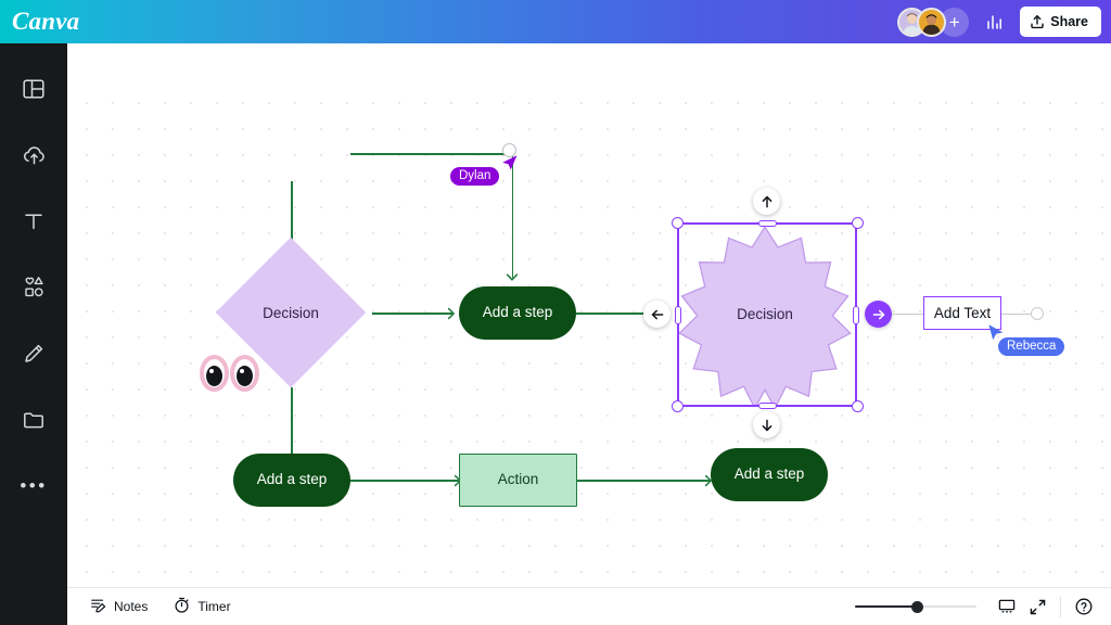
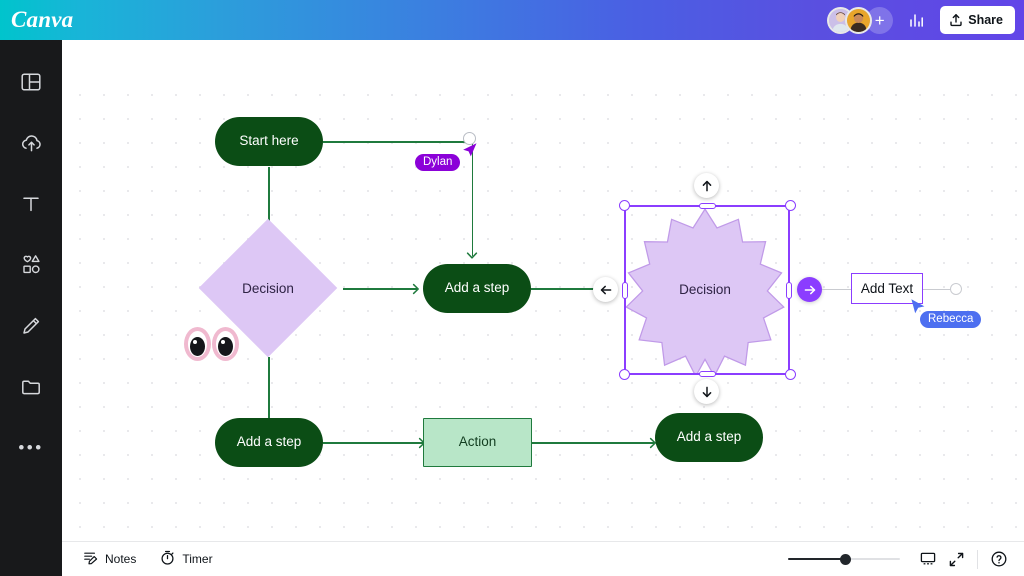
  Canva
  +
  Share
  •••
+ Start here
  Decision
  Add a step
  Decision
  Add Text
  Add a step
  Action
  Add a step
  Dylan
  Rebecca
  Notes
  Timer
